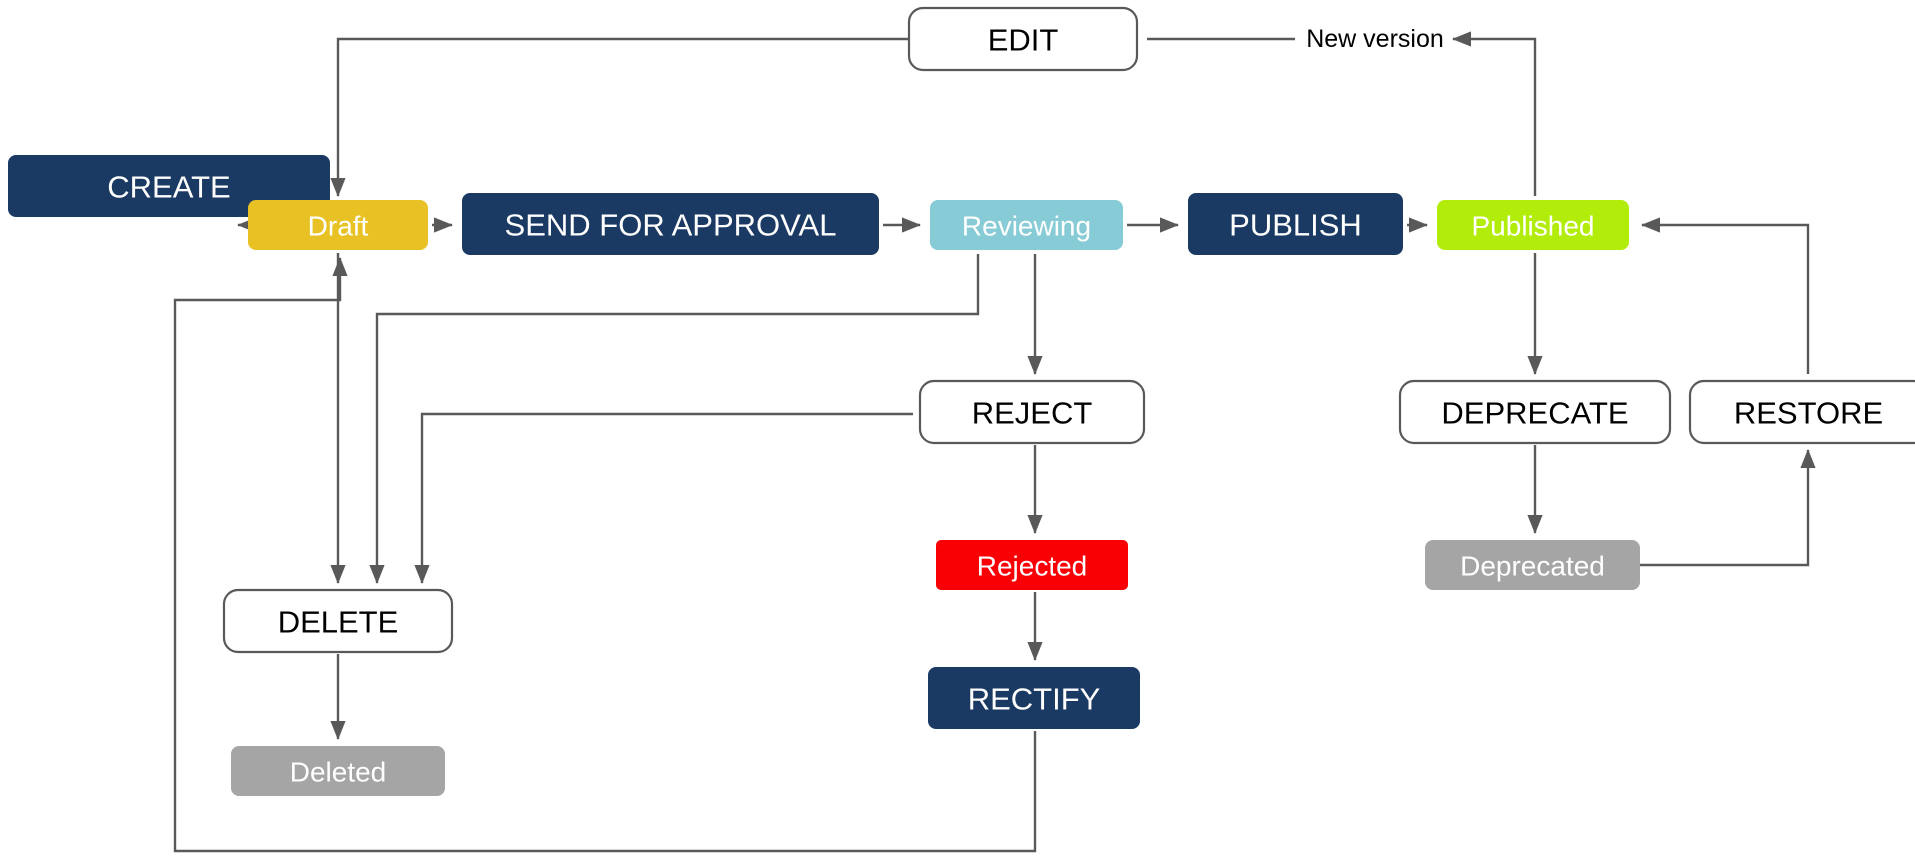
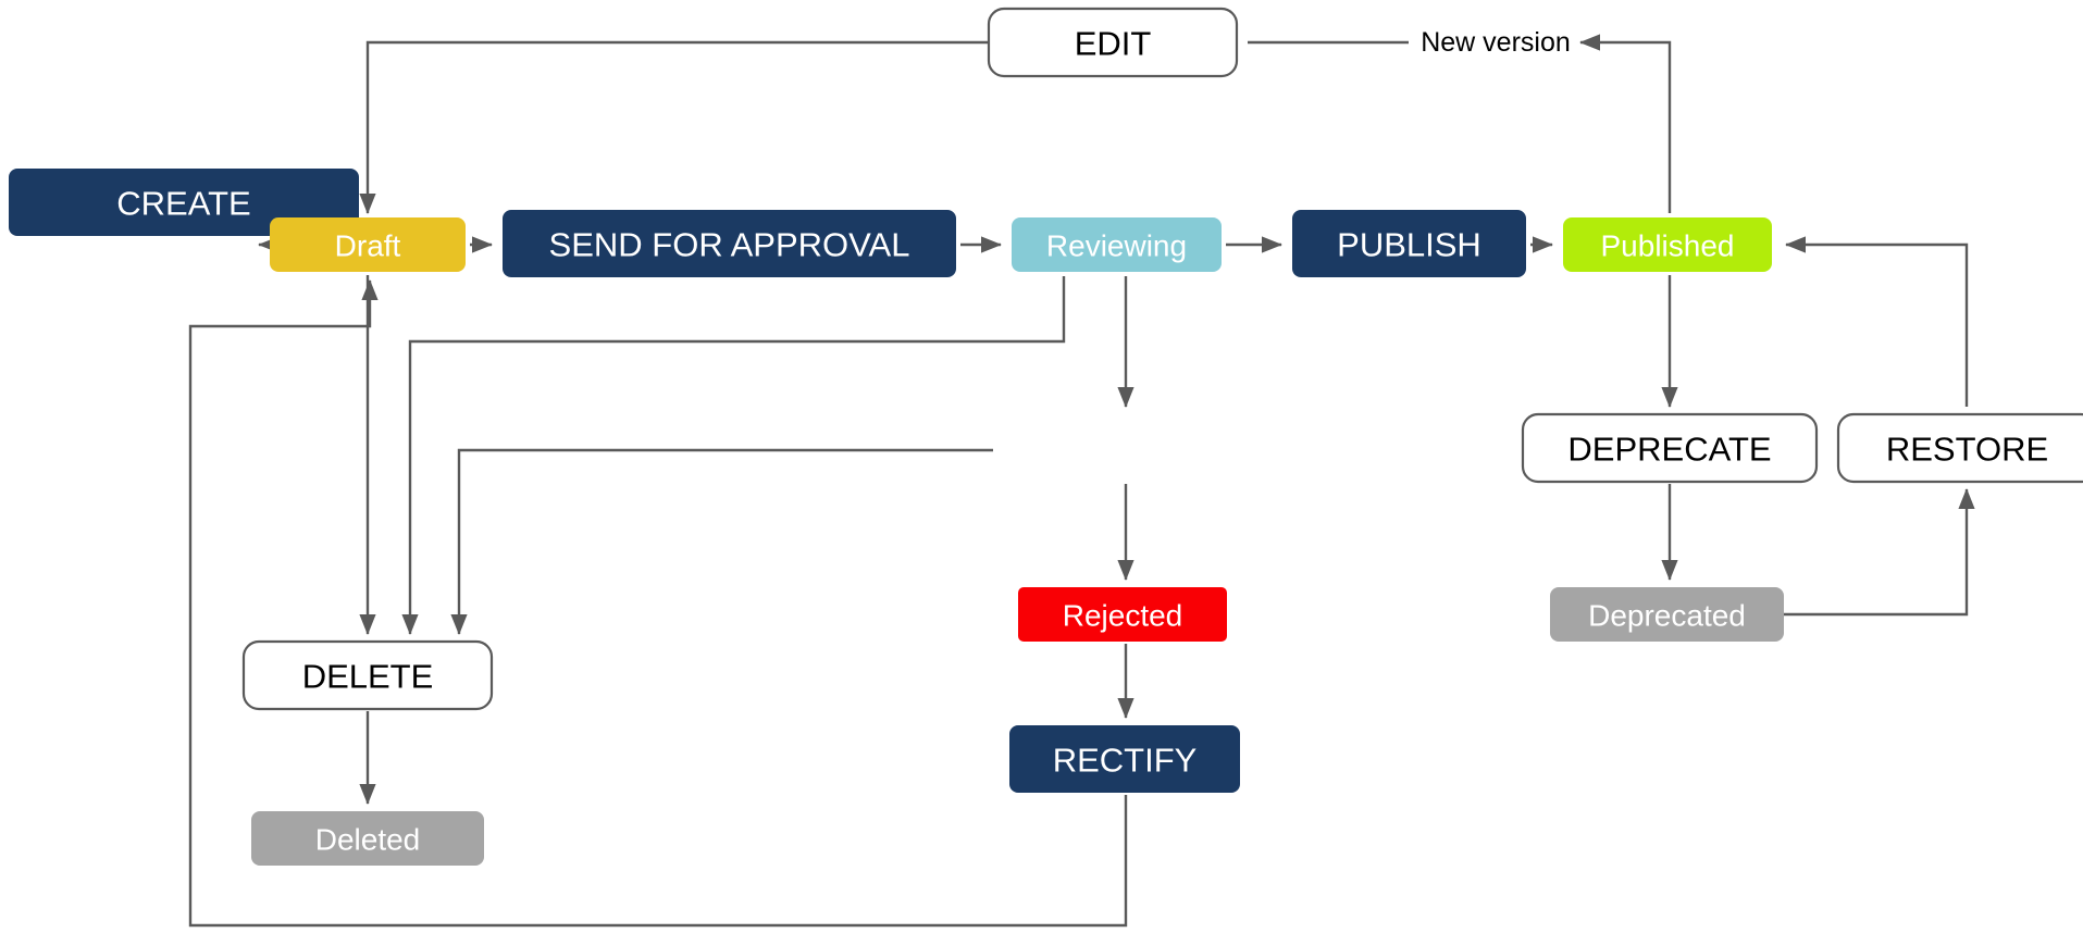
  CREATE
  Draft
  SEND FOR APPROVAL
  Reviewing
  PUBLISH
  Published
  EDIT
- REJECT
  Rejected
  RECTIFY
  DELETE
  Deleted
  DEPRECATE
  RESTORE
  Deprecated
  New version
